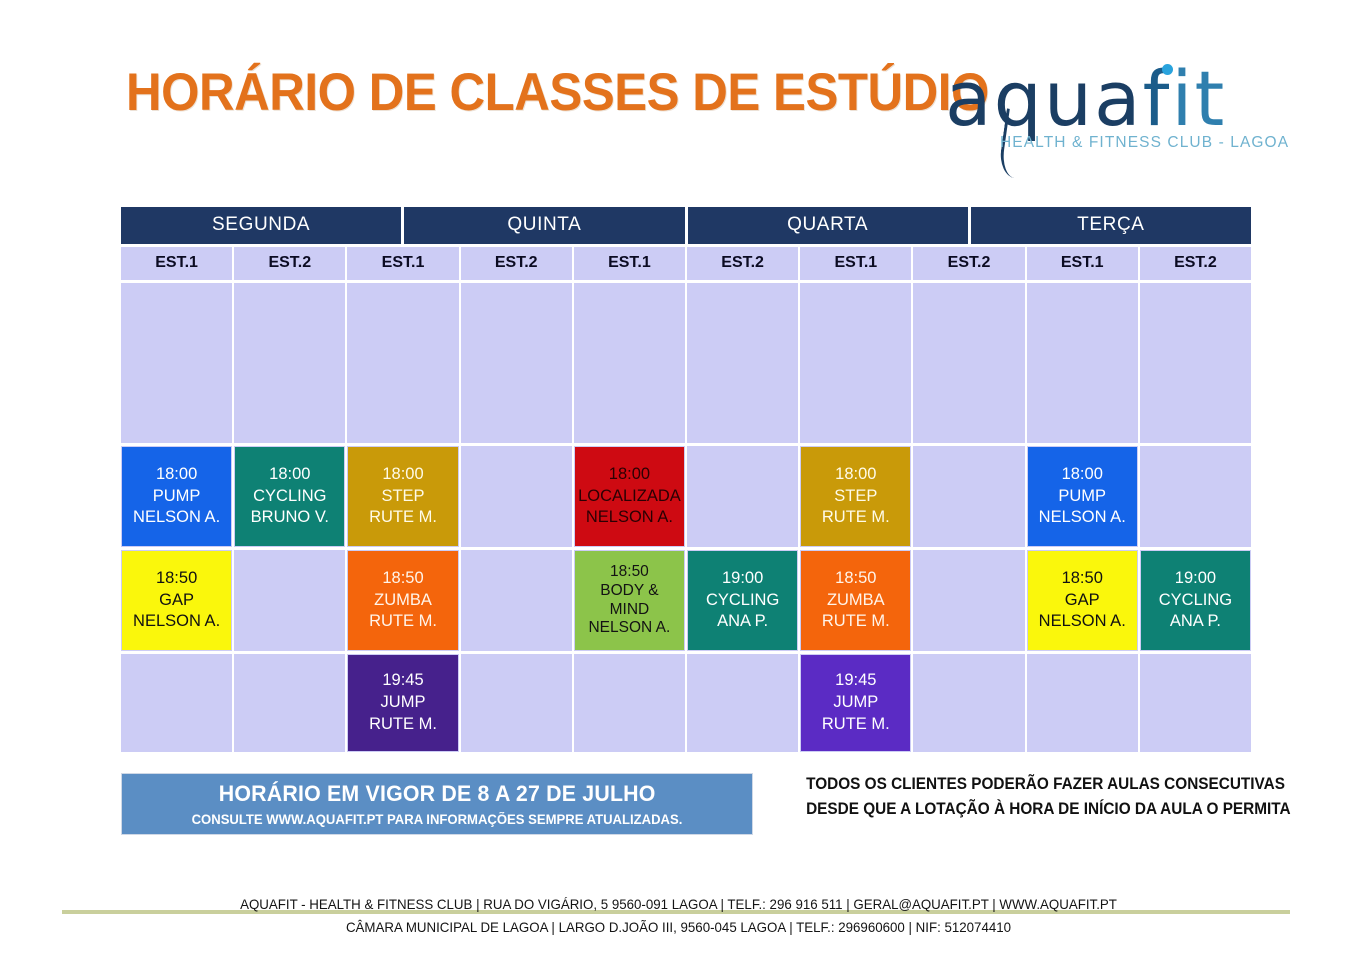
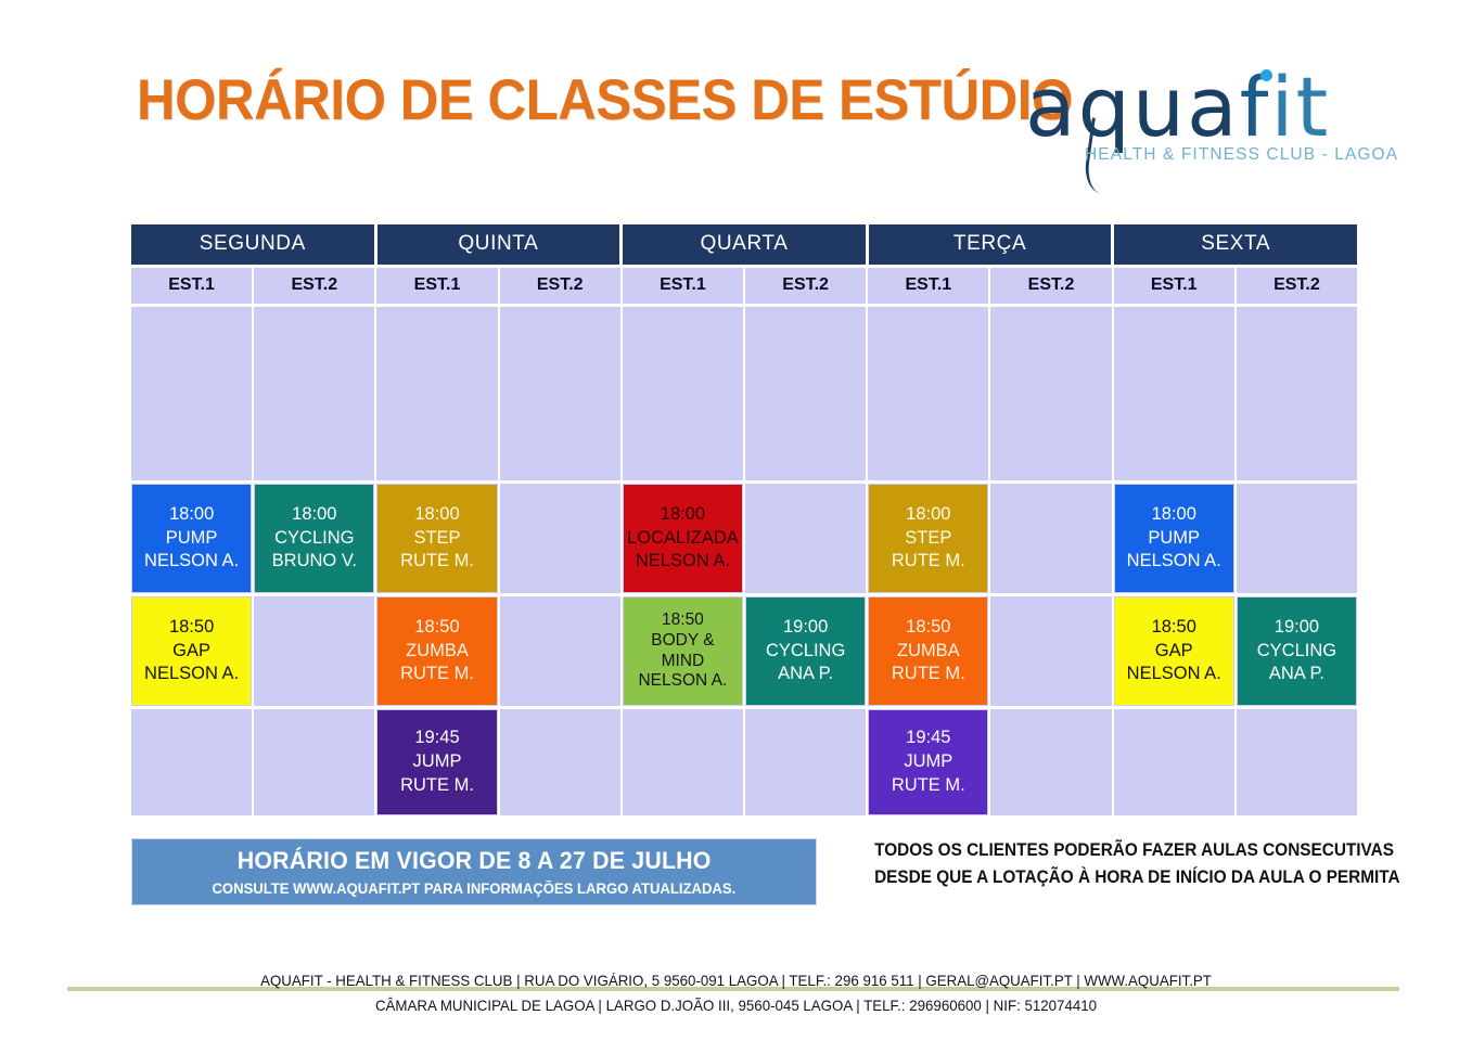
  HORÁRIO DE CLASSES DE ESTÚDIO
  aquafit
  HEALTH & FITNESS CLUB - LAGOA
  SEGUNDA
  QUINTA
  QUARTA
  TERÇA
+ SEXTA
  EST.1
  EST.2
  EST.1
  EST.2
  EST.1
  EST.2
  EST.1
  EST.2
  EST.1
  EST.2
  18:00
  PUMP
  NELSON A.
  18:00
  CYCLING
  BRUNO V.
  18:00
  STEP
  RUTE M.
  18:00
  LOCALIZADA
  NELSON A.
  18:00
  STEP
  RUTE M.
  18:00
  PUMP
  NELSON A.
  18:50
  GAP
  NELSON A.
  18:50
  ZUMBA
  RUTE M.
  18:50
  BODY &
  MIND
  NELSON A.
  19:00
  CYCLING
  ANA P.
  18:50
  ZUMBA
  RUTE M.
  18:50
  GAP
  NELSON A.
  19:00
  CYCLING
  ANA P.
  19:45
  JUMP
  RUTE M.
  19:45
  JUMP
  RUTE M.
  HORÁRIO EM VIGOR DE 8 A 27 DE JULHO
- CONSULTE WWW.AQUAFIT.PT PARA INFORMAÇÕES SEMPRE ATUALIZADAS.
+ CONSULTE WWW.AQUAFIT.PT PARA INFORMAÇÕES LARGO ATUALIZADAS.
  TODOS OS CLIENTES PODERÃO FAZER AULAS CONSECUTIVAS
  DESDE QUE A LOTAÇÃO À HORA DE INÍCIO DA AULA O PERMITA
  AQUAFIT - HEALTH & FITNESS CLUB | RUA DO VIGÁRIO, 5 9560-091 LAGOA | TELF.: 296 916 511 | GERAL@AQUAFIT.PT | WWW.AQUAFIT.PT
  CÂMARA MUNICIPAL DE LAGOA | LARGO D.JOÃO III, 9560-045 LAGOA | TELF.: 296960600 | NIF: 512074410
